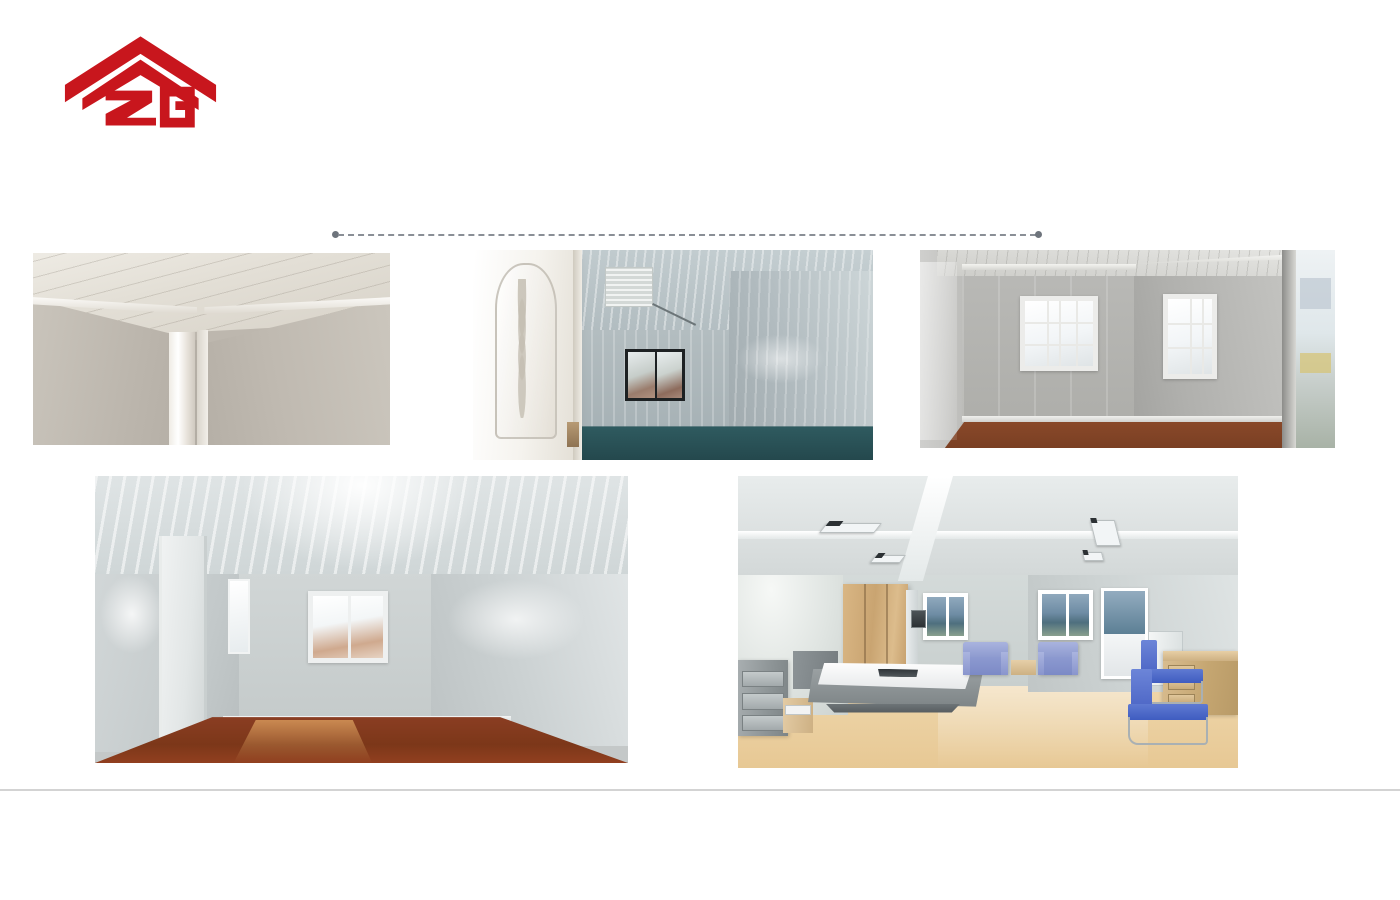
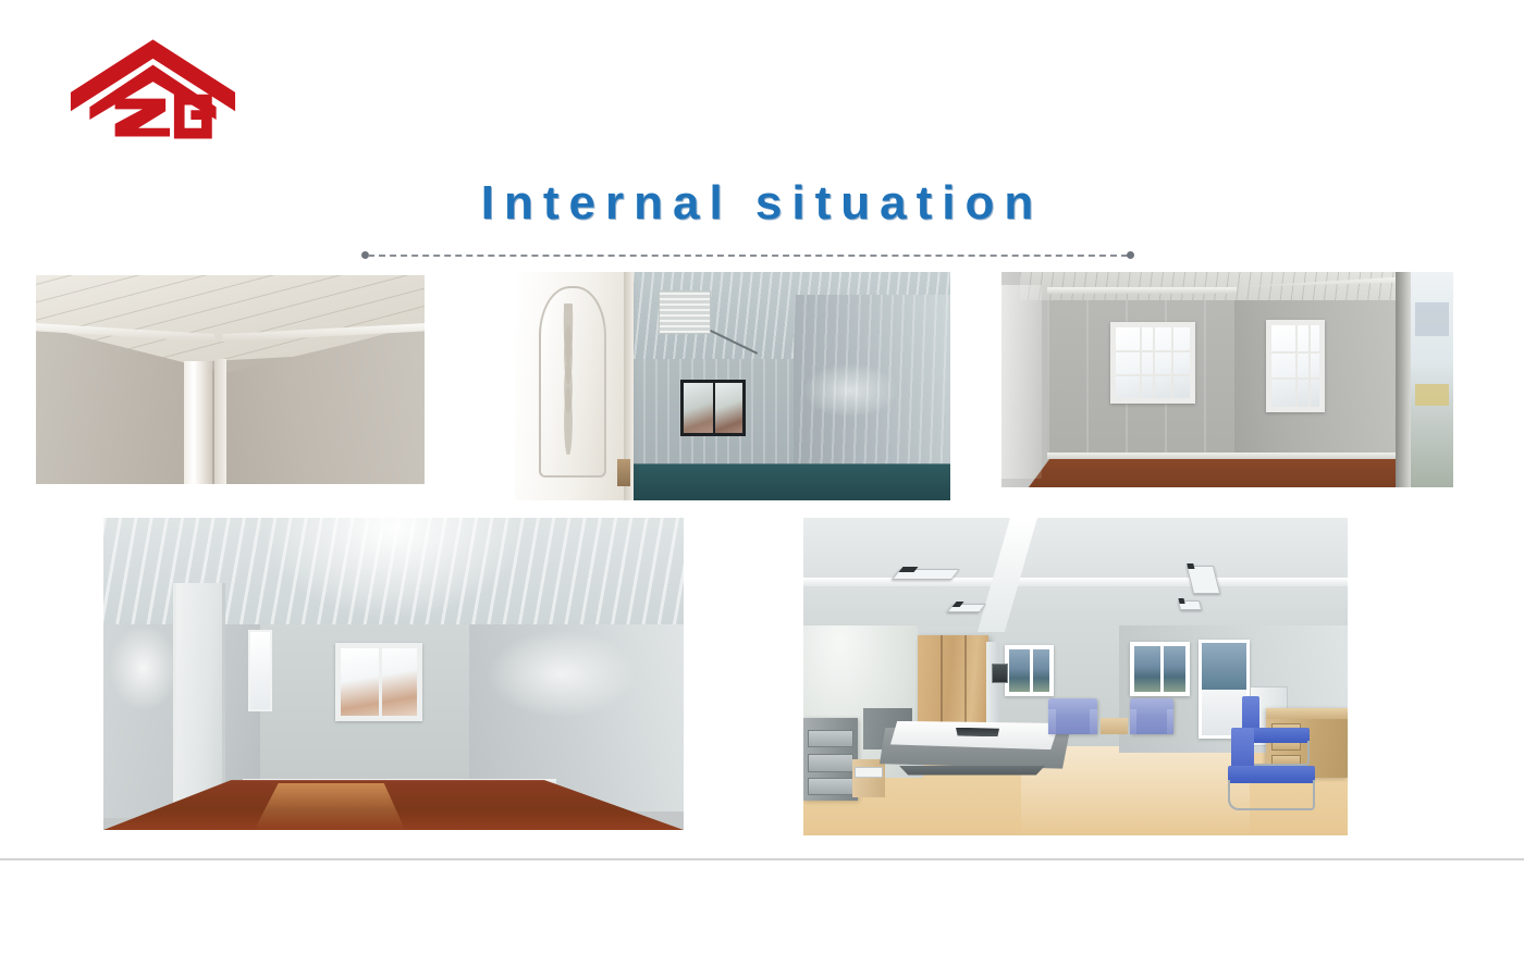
+ Internal situation
